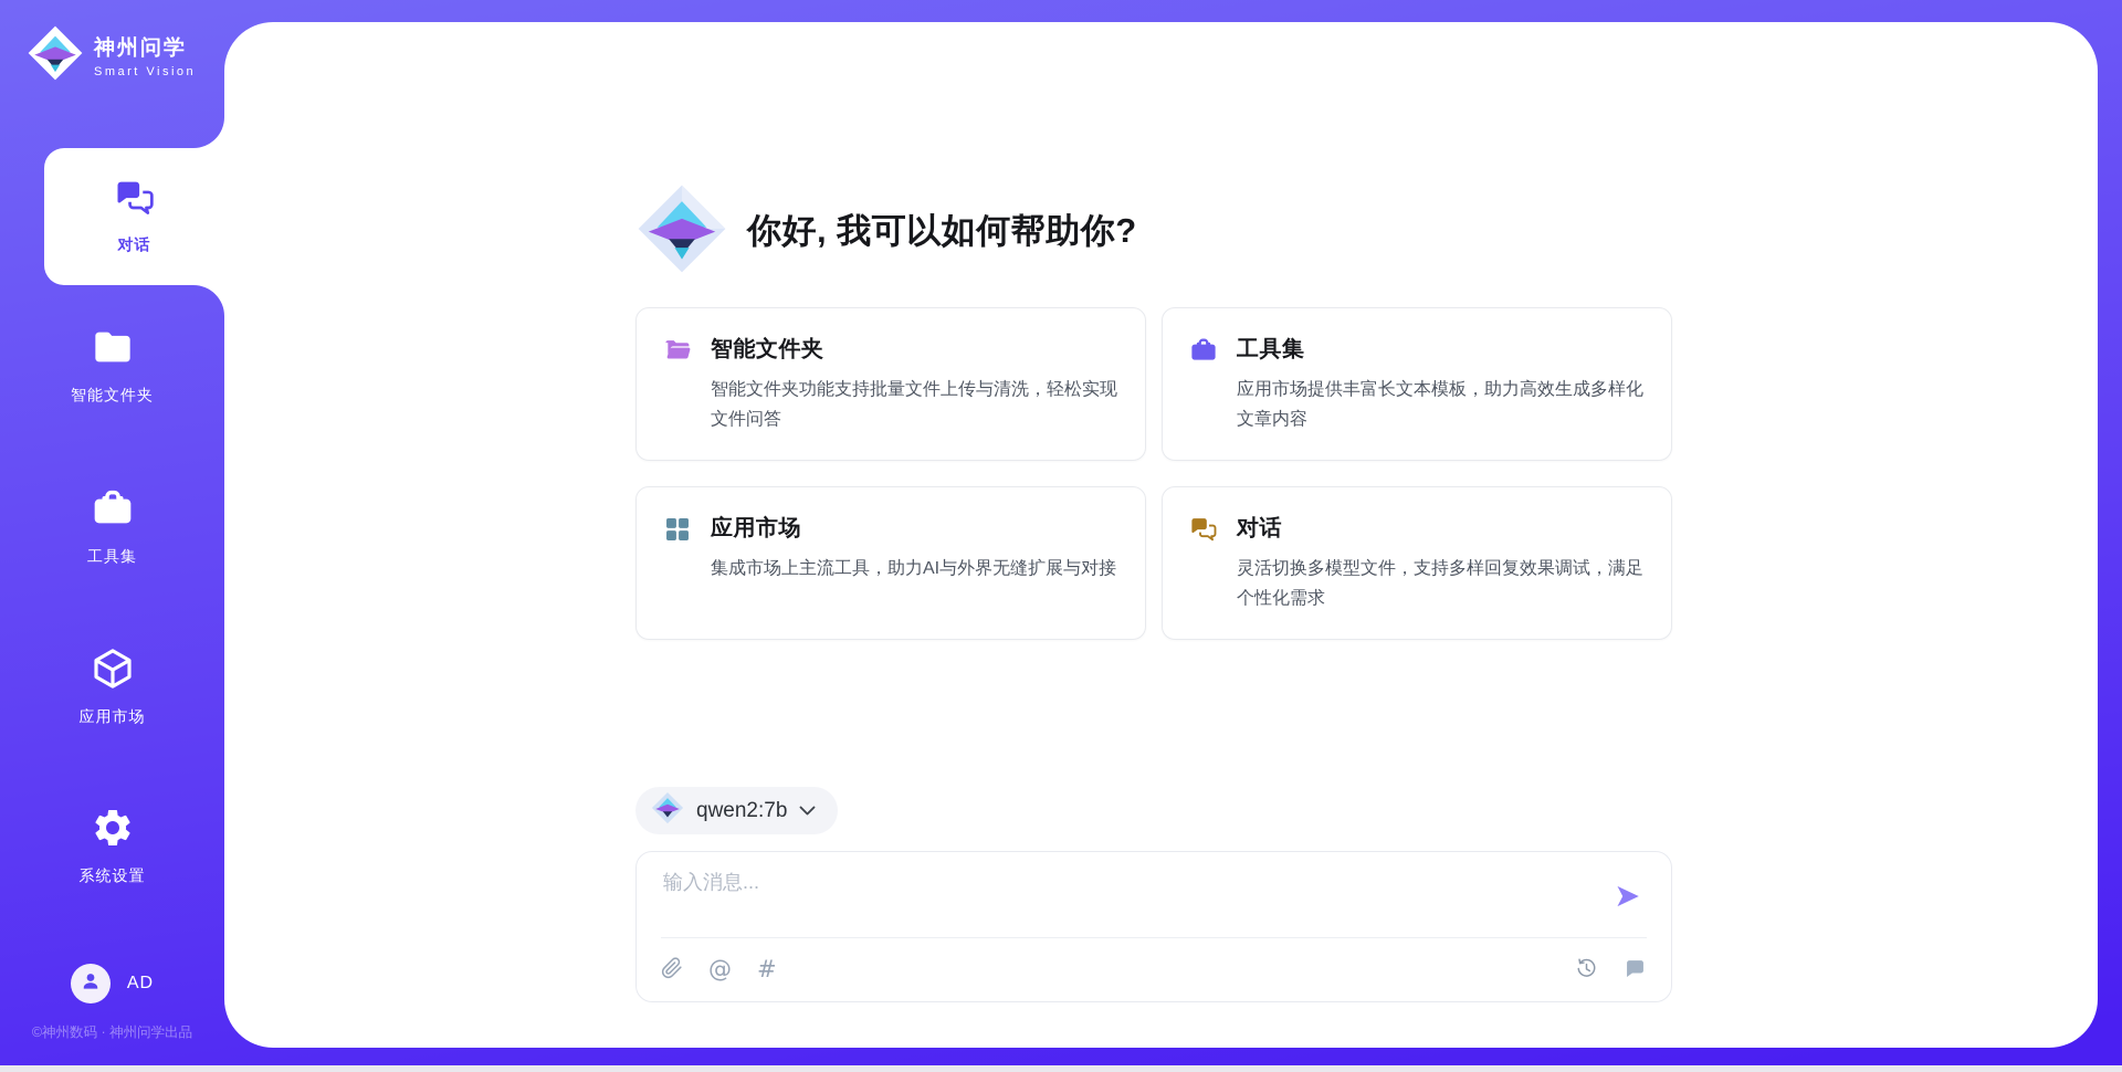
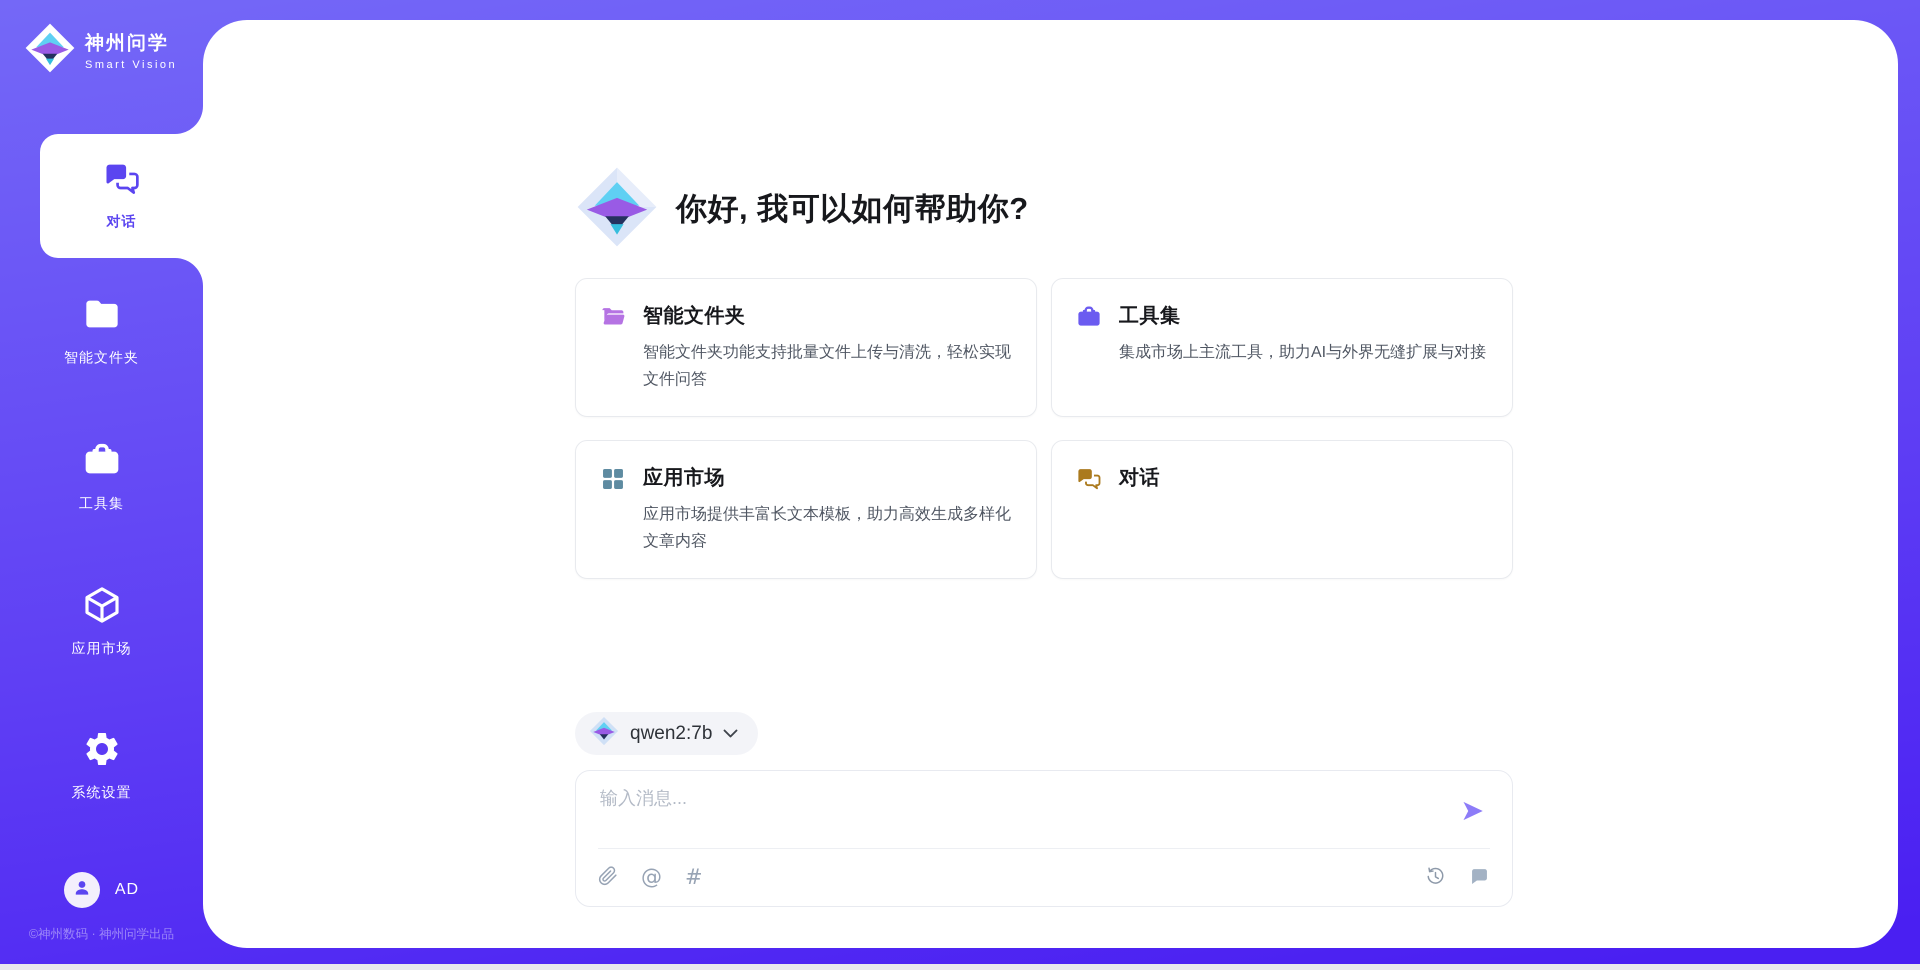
  神州问学
  Smart Vision
  对话
  智能文件夹
  工具集
  应用市场
  系统设置
  AD
  ©神州数码 · 神州问学出品
  你好, 我可以如何帮助你?
  智能文件夹
  智能文件夹功能支持批量文件上传与清洗，轻松实现文件问答
  工具集
- 应用市场提供丰富长文本模板，助力高效生成多样化文章内容
+ 集成市场上主流工具，助力AI与外界无缝扩展与对接
  应用市场
- 集成市场上主流工具，助力AI与外界无缝扩展与对接
+ 应用市场提供丰富长文本模板，助力高效生成多样化文章内容
  对话
- 灵活切换多模型文件，支持多样回复效果调试，满足个性化需求
  qwen2:7b
  输入消息...
  @
  #
